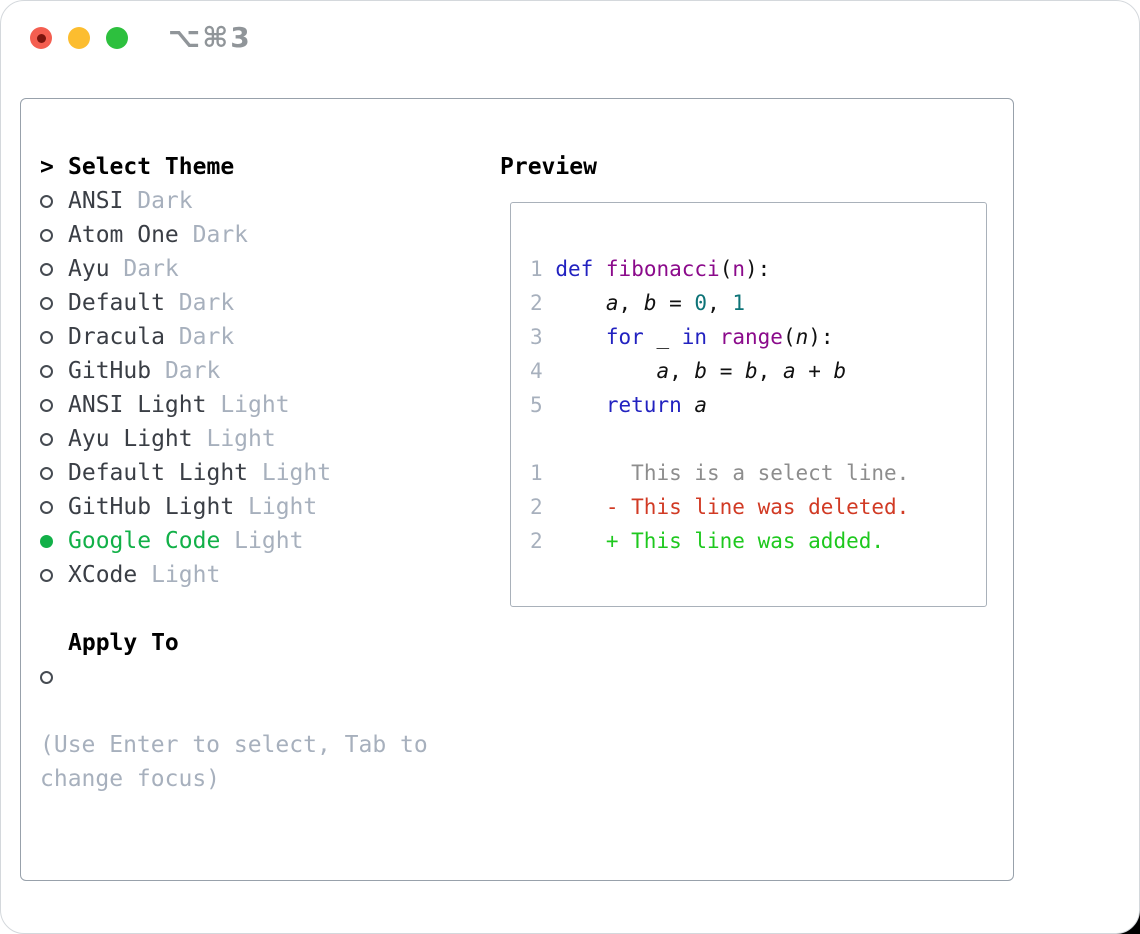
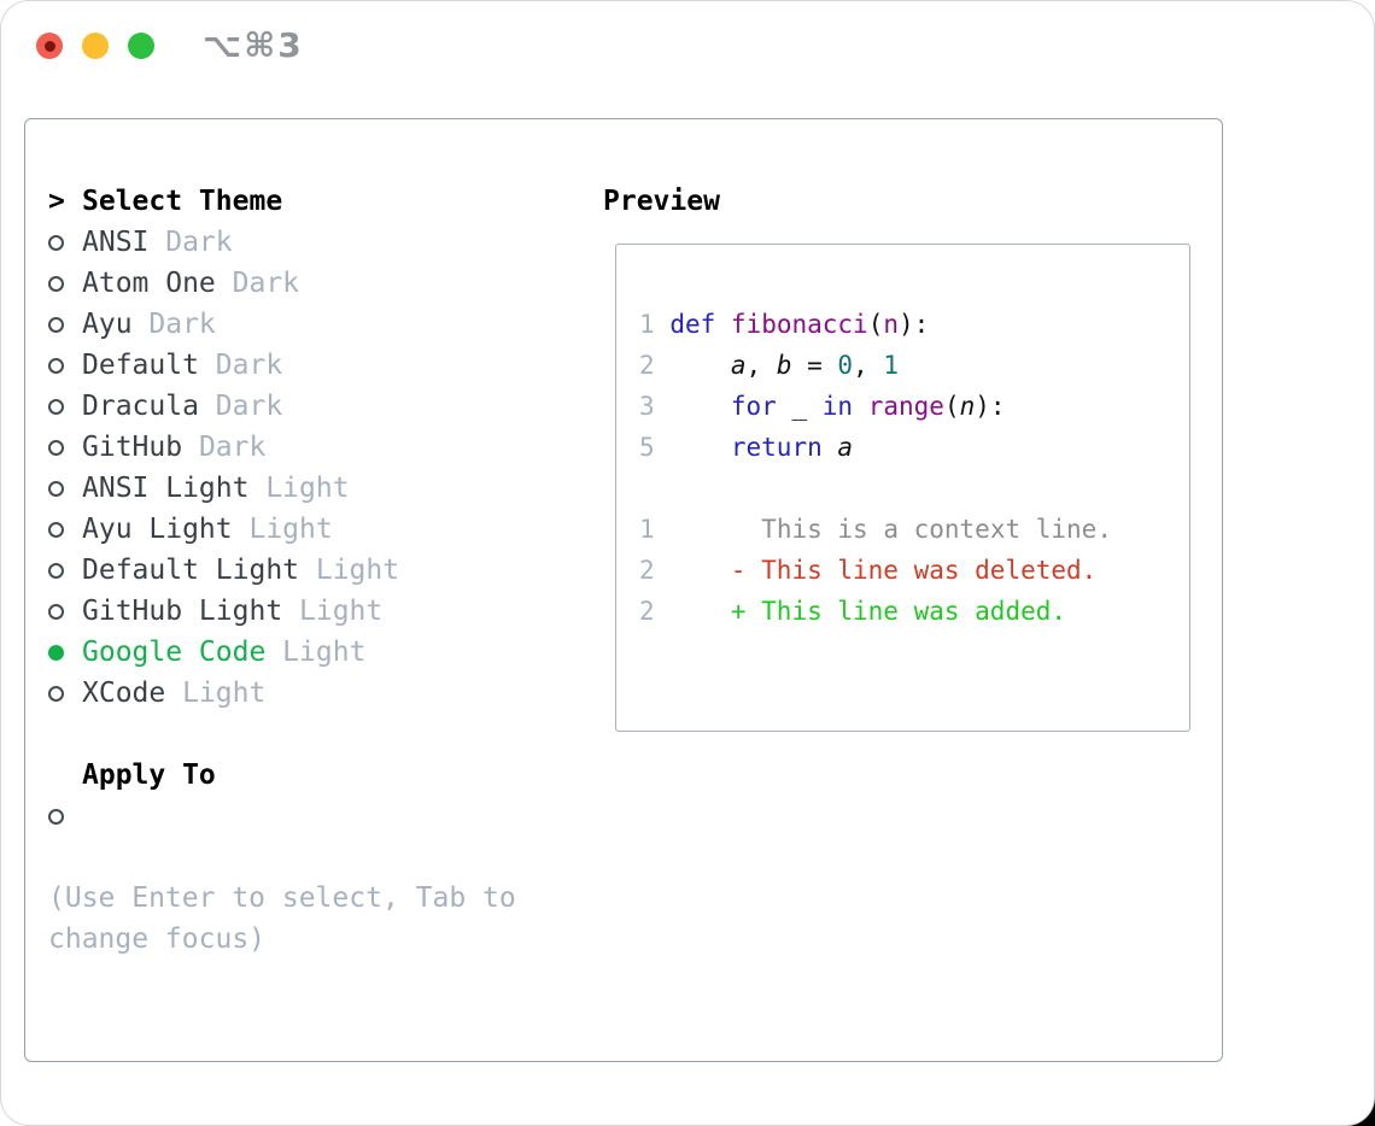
  ⌥⌘3
  >
  Select Theme
  ANSI
  Dark
  Atom One
  Dark
  Ayu
  Dark
  Default
  Dark
  Dracula
  Dark
  GitHub
  Dark
  ANSI Light
  Light
  Ayu Light
  Light
  Default Light
  Light
  GitHub Light
  Light
  Google Code
  Light
  XCode
  Light
  Apply To
  (Use Enter to select, Tab to change focus)
  Preview
  1 def fibonacci(n):
  2 a, b = 0, 1
  3 for _ in range(n):
- 4 a, b = b, a + b
  5 return a
- 1 This is a select line.
+ 1 This is a context line.
  2 - This line was deleted.
  2 + This line was added.
